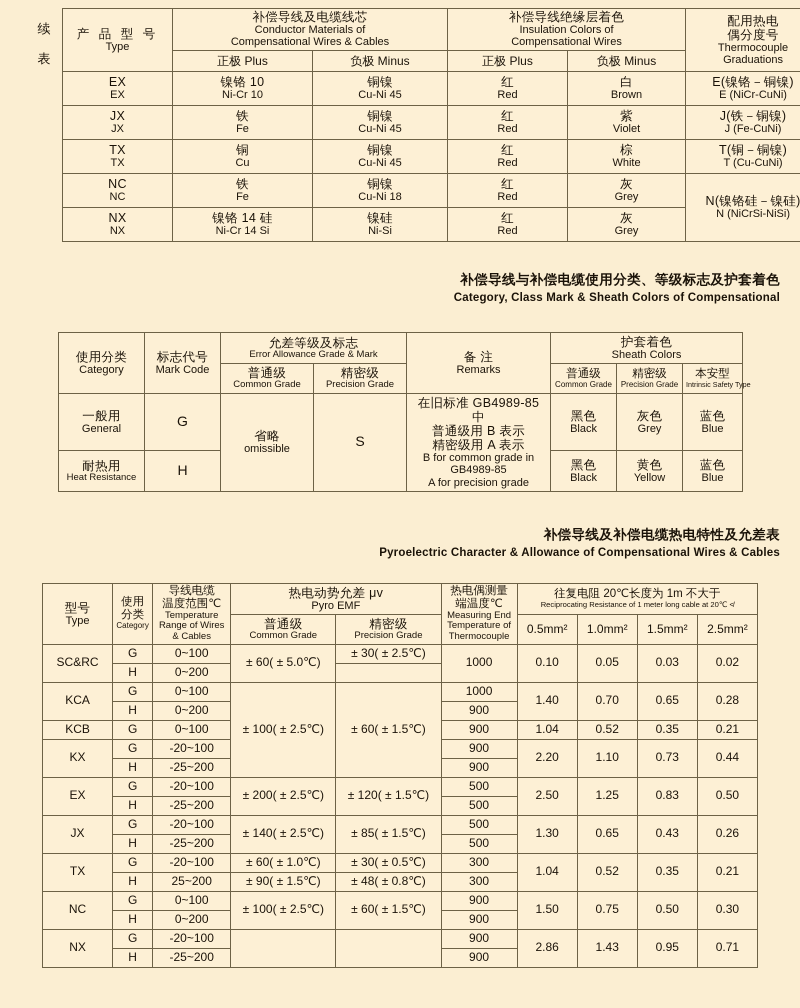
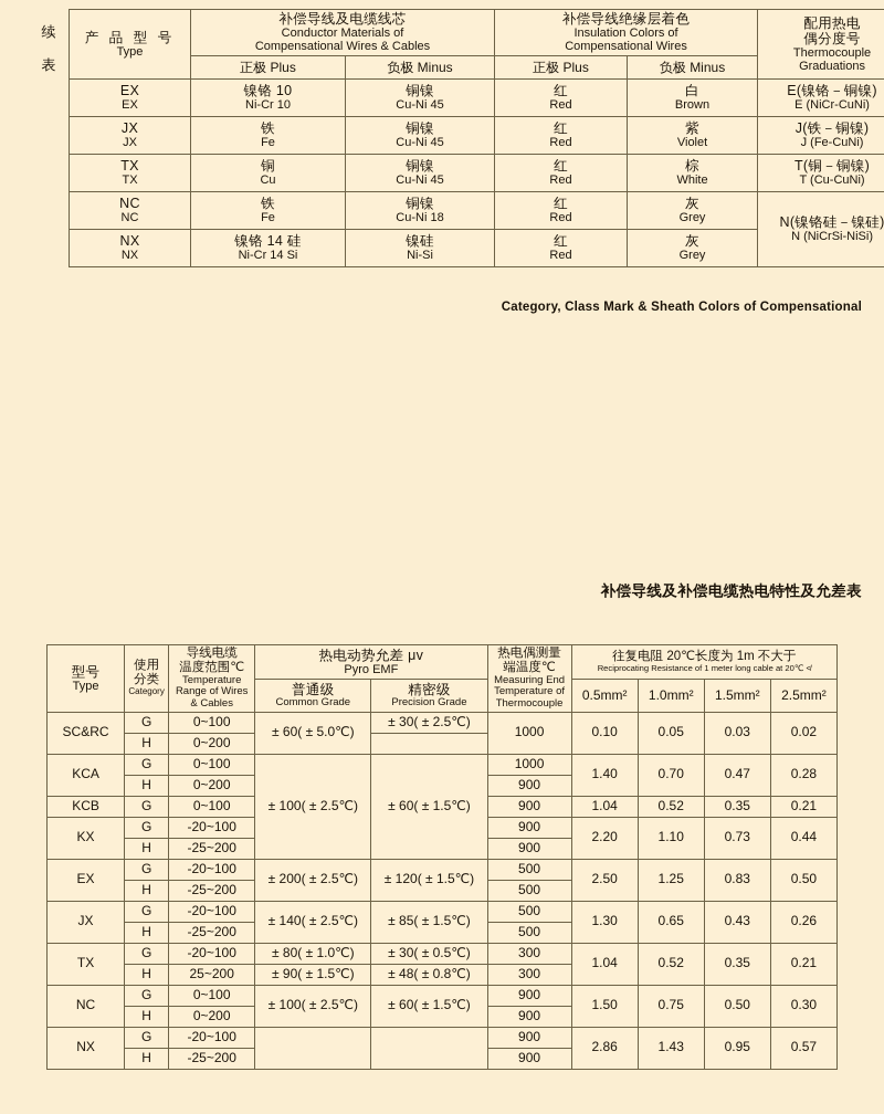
  续
  表
  产 品 型 号 Type	补偿导线及电缆线芯 Conductor Materials of Compensational Wires & Cables	补偿导线绝缘层着色 Insulation Colors of Compensational Wires	配用热电 偶分度号 Thermocouple Graduations
  正极 Plus	负极 Minus	正极 Plus	负极 Minus
  EXEX	镍铬 10Ni-Cr 10	铜镍Cu-Ni 45	红Red	白Brown	E(镍铬－铜镍)E (NiCr-CuNi)
  JXJX	铁Fe	铜镍Cu-Ni 45	红Red	紫Violet	J(铁－铜镍)J (Fe-CuNi)
  TXTX	铜Cu	铜镍Cu-Ni 45	红Red	棕White	T(铜－铜镍)T (Cu-CuNi)
  NCNC	铁Fe	铜镍Cu-Ni 18	红Red	灰Grey	N(镍铬硅－镍硅)N (NiCrSi-NiSi)
  NXNX	镍铬 14 硅Ni-Cr 14 Si	镍硅Ni-Si	红Red	灰Grey
- 补偿导线与补偿电缆使用分类、等级标志及护套着色
  Category, Class Mark & Sheath Colors of Compensational
- 使用分类 Category	标志代号 Mark Code	允差等级及标志 Error Allowance Grade & Mark	备 注 Remarks	护套着色 Sheath Colors
- 普通级 Common Grade	精密级 Precision Grade	普通级 Common Grade	精密级 Precision Grade	本安型 Intrinsic Safety Type
- 一般用 General	G	省略 omissible	S	在旧标准 GB4989-85 中 普通级用 B 表示 精密级用 A 表示 B for common grade in GB4989-85 A for precision grade	黑色 Black	灰色 Grey	蓝色 Blue
- 耐热用 Heat Resistance	H	黑色 Black	黄色 Yellow	蓝色 Blue
  补偿导线及补偿电缆热电特性及允差表
- Pyroelectric Character & Allowance of Compensational Wires & Cables
  型号 Type	使用 分类 Category	导线电缆 温度范围℃ Temperature Range of Wires & Cables	热电动势允差 μv Pyro EMF	热电偶测量 端温度℃ Measuring End Temperature of Thermocouple	往复电阻 20℃长度为 1m 不大于 Reciprocating Resistance of 1 meter long cable at 20℃ ≮
  普通级 Common Grade	精密级 Precision Grade	0.5mm²	1.0mm²	1.5mm²	2.5mm²
  SC&RC	G	0~100	± 60( ± 5.0℃)	± 30( ± 2.5℃)	1000	0.10	0.05	0.03	0.02
  H	0~200
- KCA	G	0~100	± 100( ± 2.5℃)	± 60( ± 1.5℃)	1000	1.40	0.70	0.65	0.28
+ KCA	G	0~100	± 100( ± 2.5℃)	± 60( ± 1.5℃)	1000	1.40	0.70	0.47	0.28
  H	0~200	900
  KCB	G	0~100	900	1.04	0.52	0.35	0.21
  KX	G	-20~100	900	2.20	1.10	0.73	0.44
  H	-25~200	900
  EX	G	-20~100	± 200( ± 2.5℃)	± 120( ± 1.5℃)	500	2.50	1.25	0.83	0.50
  H	-25~200	500
  JX	G	-20~100	± 140( ± 2.5℃)	± 85( ± 1.5℃)	500	1.30	0.65	0.43	0.26
  H	-25~200	500
- TX	G	-20~100	± 60( ± 1.0℃)	± 30( ± 0.5℃)	300	1.04	0.52	0.35	0.21
+ TX	G	-20~100	± 80( ± 1.0℃)	± 30( ± 0.5℃)	300	1.04	0.52	0.35	0.21
  H	25~200	± 90( ± 1.5℃)	± 48( ± 0.8℃)	300
  NC	G	0~100	± 100( ± 2.5℃)	± 60( ± 1.5℃)	900	1.50	0.75	0.50	0.30
  H	0~200	900
- NX	G	-20~100			900	2.86	1.43	0.95	0.71
+ NX	G	-20~100			900	2.86	1.43	0.95	0.57
  H	-25~200	900
